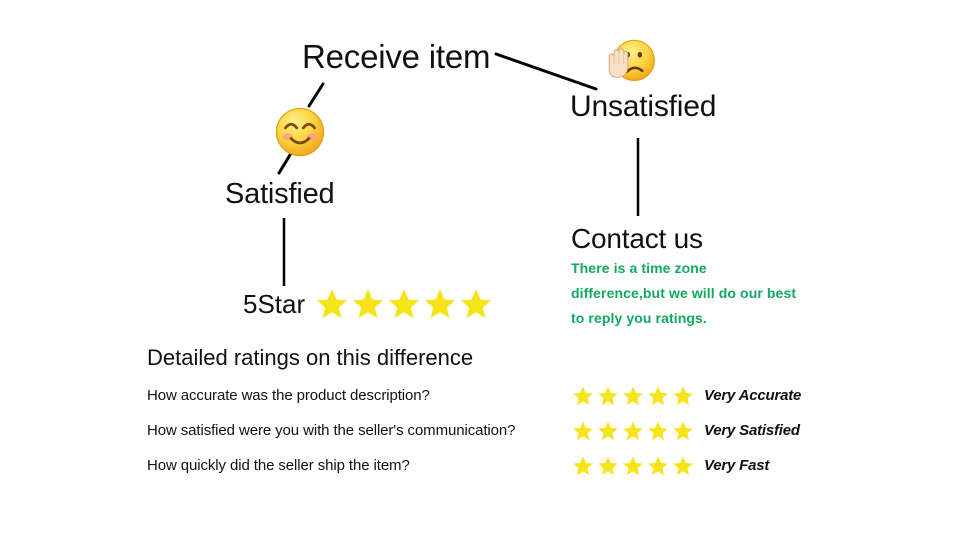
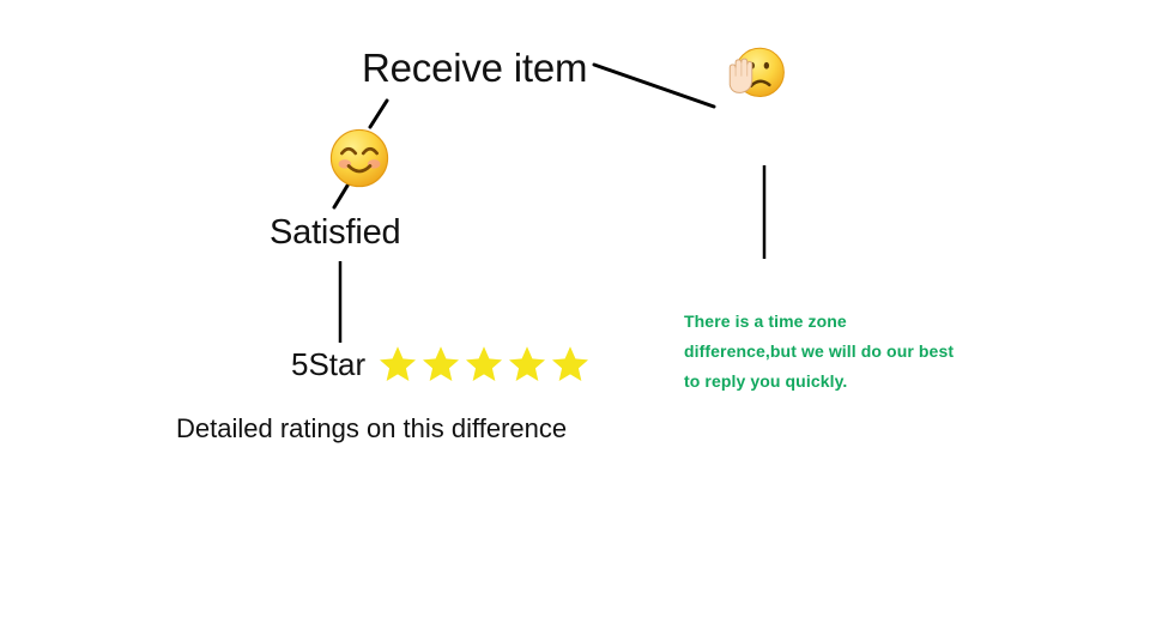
  Receive item
  Satisfied
  5Star
- Unsatisfied
- Contact us
- There is a time zone difference,but we will do our best to reply you ratings.
+ There is a time zone difference,but we will do our best to reply you quickly.
  Detailed ratings on this difference
- How accurate was the product description?
- Very Accurate
- How satisfied were you with the seller's communication?
- Very Satisfied
- How quickly did the seller ship the item?
- Very Fast
